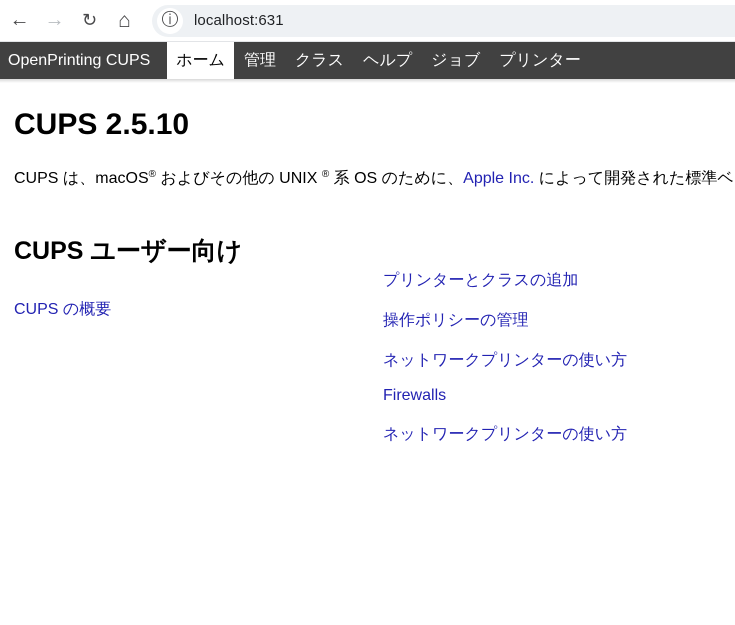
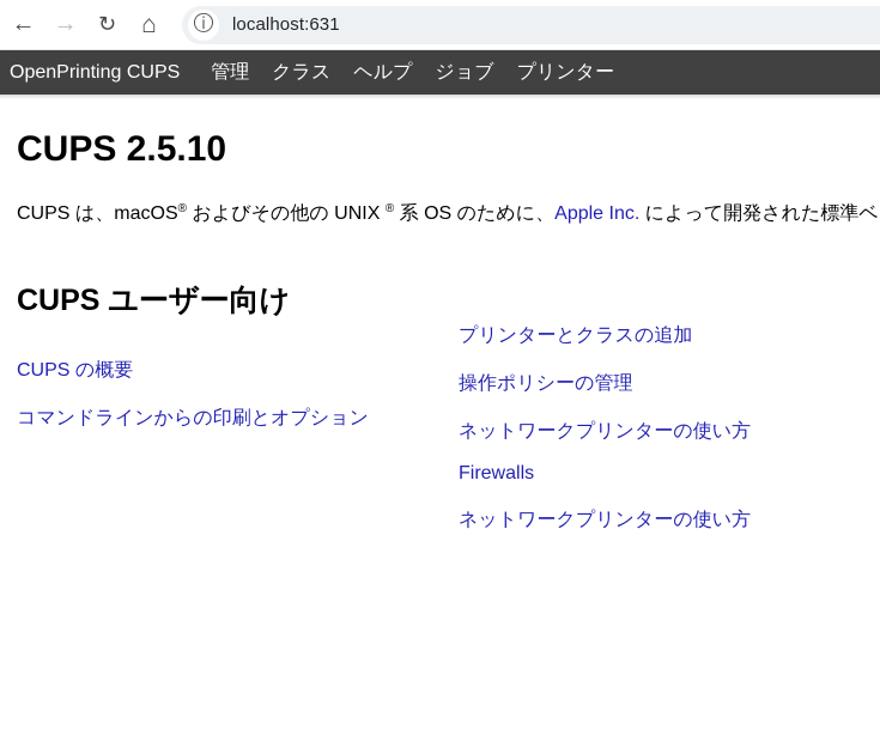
  ←
  →
  ↻
  ⌂
  ⓘ
  localhost:631
  OpenPrinting CUPS
- ホーム
  管理
  クラス
  ヘルプ
  ジョブ
  プリンター
  CUPS 2.5.10
  CUPS は、macOS® およびその他の UNIX ® 系 OS のために、Apple Inc. によって開発された標準ベ
  CUPS ユーザー向け
  CUPS の概要
+ コマンドラインからの印刷とオプション
  プリンターとクラスの追加
  操作ポリシーの管理
  ネットワークプリンターの使い方
  Firewalls
  ネットワークプリンターの使い方
